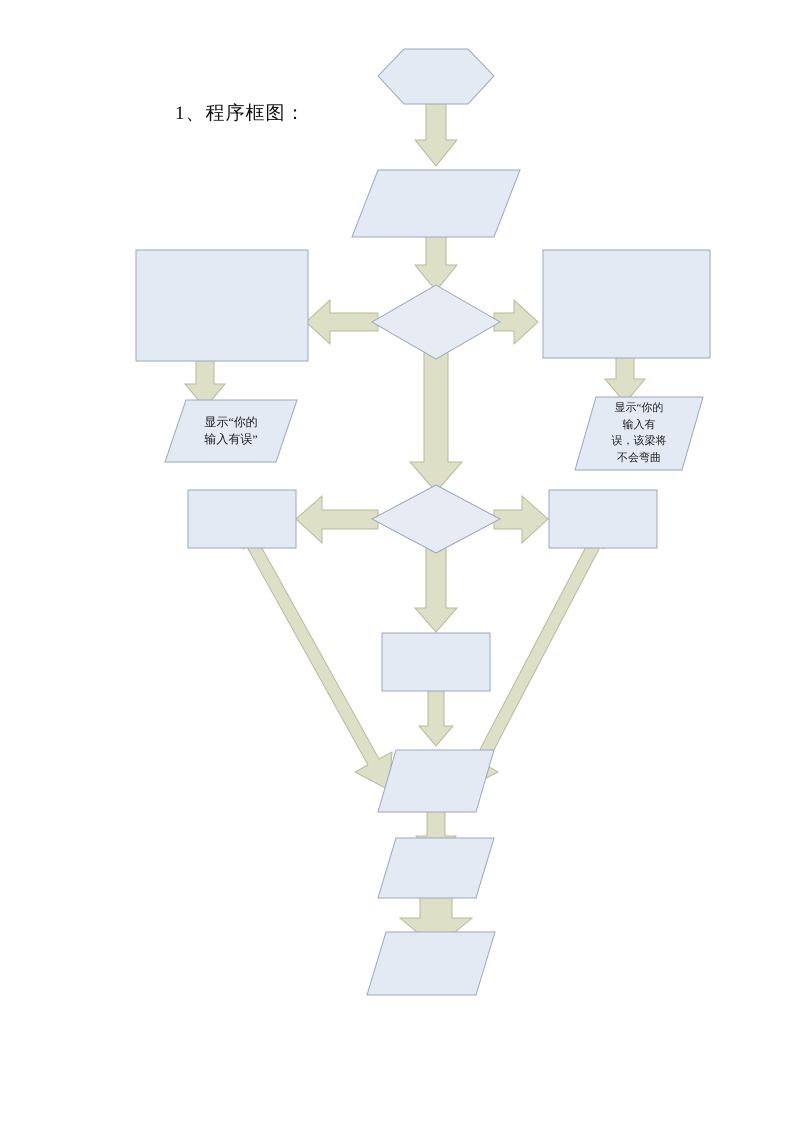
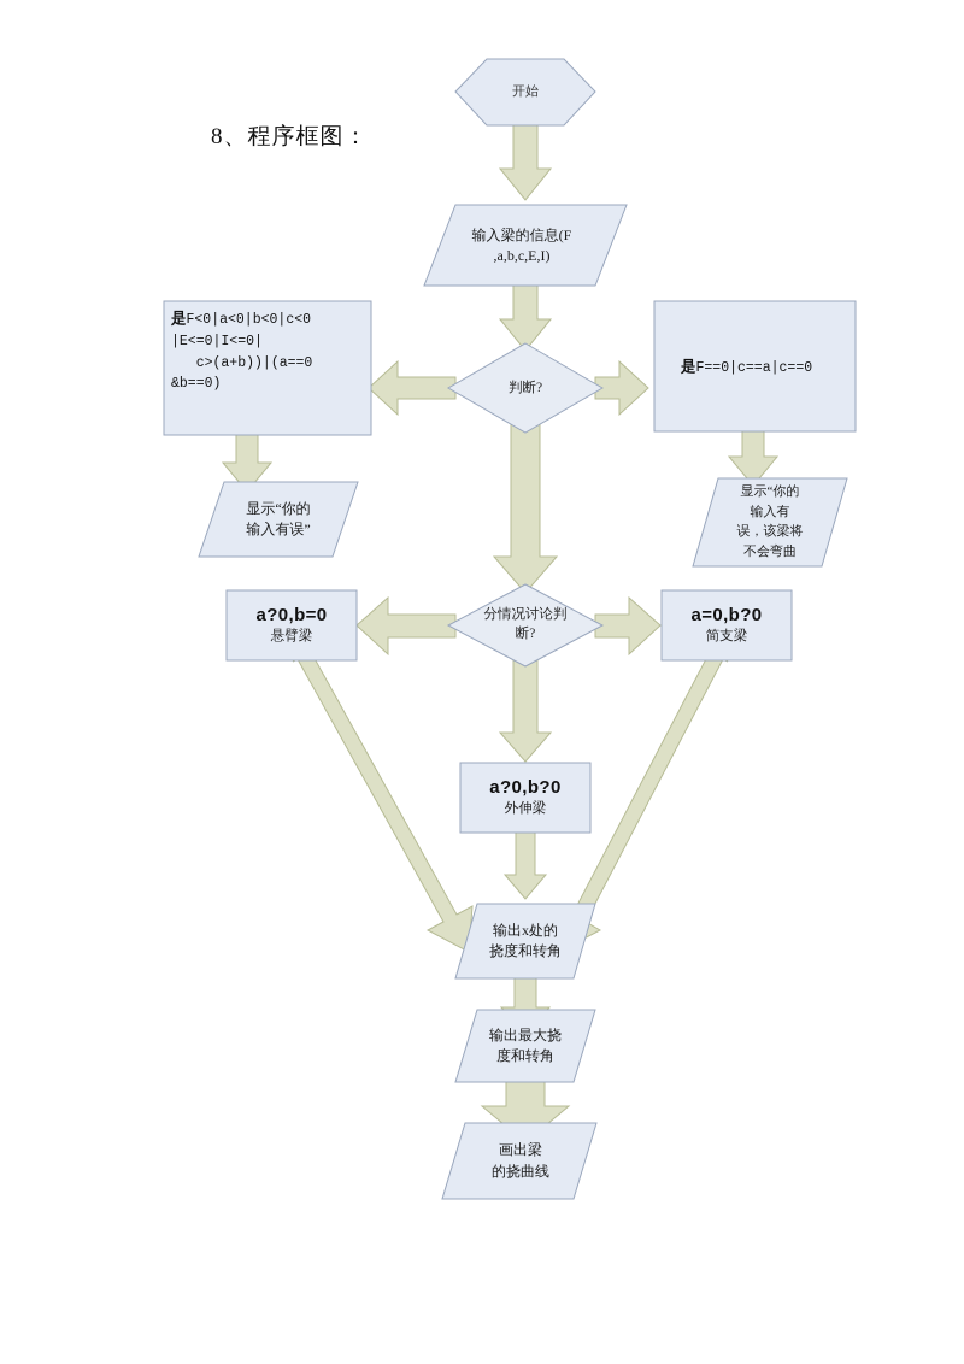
- 1、程序框图：
+ 8、程序框图：
+ 开始
+ 输入梁的信息(F
+ ,a,b,c,E,I)
+ 是F<0|a<0|b<0|c<0
+ |E<=0|I<=0|
+ c>(a+b))|(a==0
+ &b==0)
+ 判断?
+ 是F==0|c==a|c==0
  显示“你的
  输入有误”
  显示“你的
  输入有
  误，该梁将
  不会弯曲
+ a?0,b=0
+ 悬臂梁
+ 分情况讨论判
+ 断?
+ a=0,b?0
+ 简支梁
+ a?0,b?0
+ 外伸梁
+ 输出x处的
+ 挠度和转角
+ 输出最大挠
+ 度和转角
+ 画出梁
+ 的挠曲线
